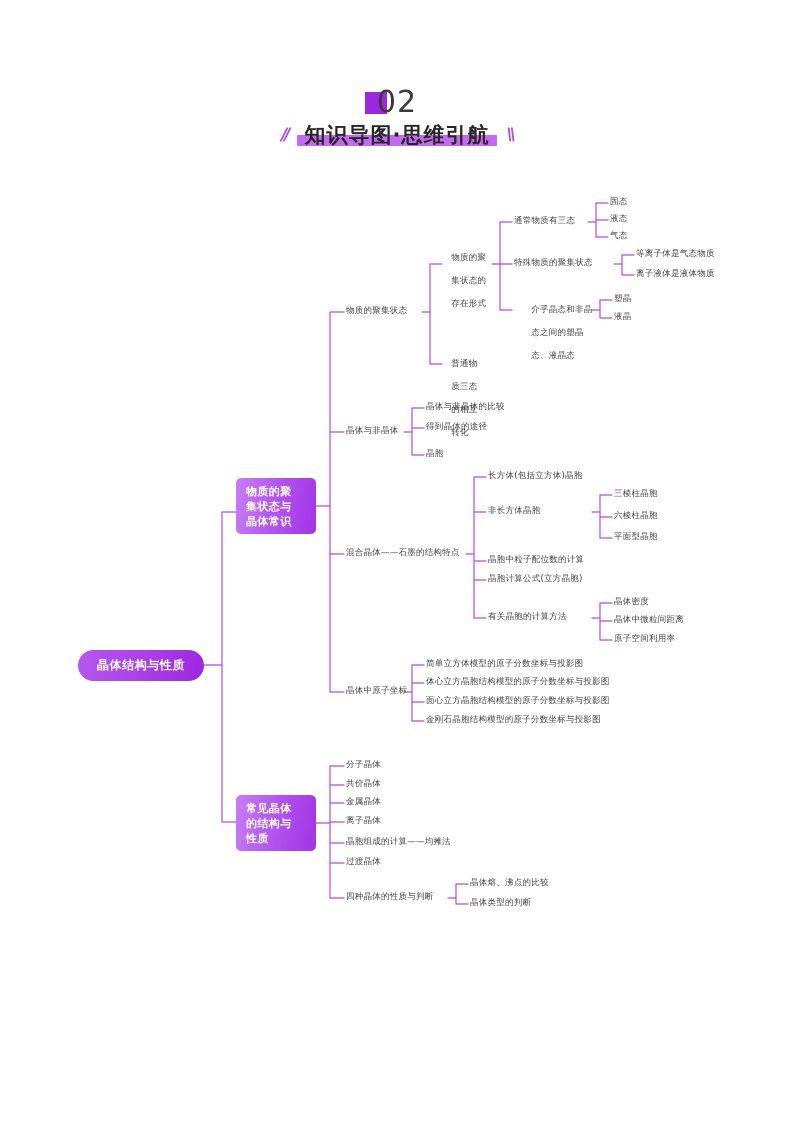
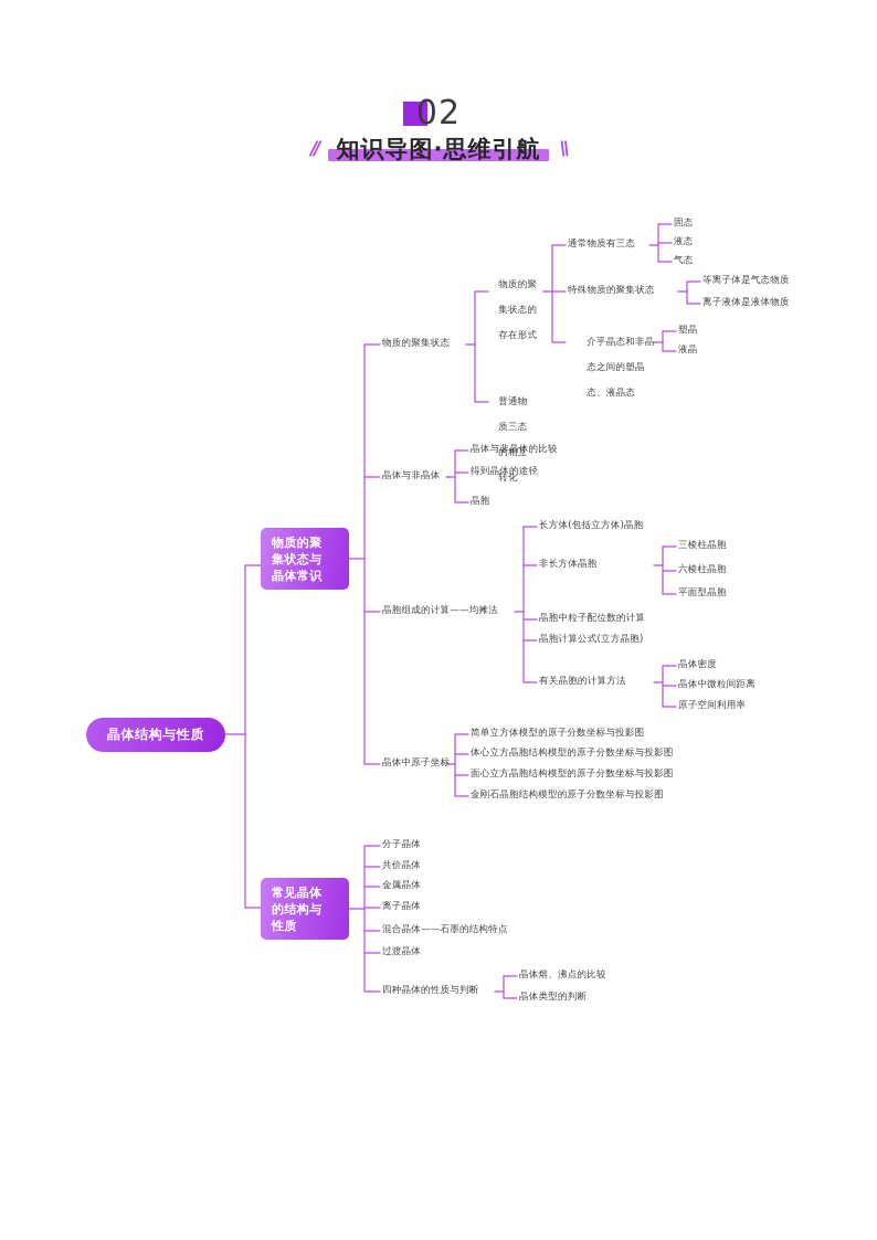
  02
  //
  知识导图·思维引航
  \\
  晶体结构与性质
  物质的聚
  集状态与
  晶体常识
  常见晶体
  的结构与
  性质
  物质的聚集状态
  晶体与非晶体
- 混合晶体——石墨的结构特点
+ 晶胞组成的计算——均摊法
  晶体中原子坐标
  物质的聚
  集状态的
  存在形式
  普通物
  质三态
  的相互
  转化
  通常物质有三态
  固态
  液态
  气态
  特殊物质的聚集状态
  等离子体是气态物质
  离子液体是液体物质
  介乎晶态和非晶
  态之间的塑晶
  态、液晶态
  塑晶
  液晶
  晶体与非晶体的比较
  得到晶体的途径
  晶胞
  长方体(包括立方体)晶胞
  非长方体晶胞
  三棱柱晶胞
  六棱柱晶胞
  平面型晶胞
  晶胞中粒子配位数的计算
  晶胞计算公式(立方晶胞)
  有关晶胞的计算方法
  晶体密度
  晶体中微粒间距离
  原子空间利用率
  简单立方体模型的原子分数坐标与投影图
  体心立方晶胞结构模型的原子分数坐标与投影图
  面心立方晶胞结构模型的原子分数坐标与投影图
  金刚石晶胞结构模型的原子分数坐标与投影图
  分子晶体
  共价晶体
  金属晶体
  离子晶体
- 晶胞组成的计算——均摊法
+ 混合晶体——石墨的结构特点
  过渡晶体
  四种晶体的性质与判断
  晶体熔、沸点的比较
  晶体类型的判断
